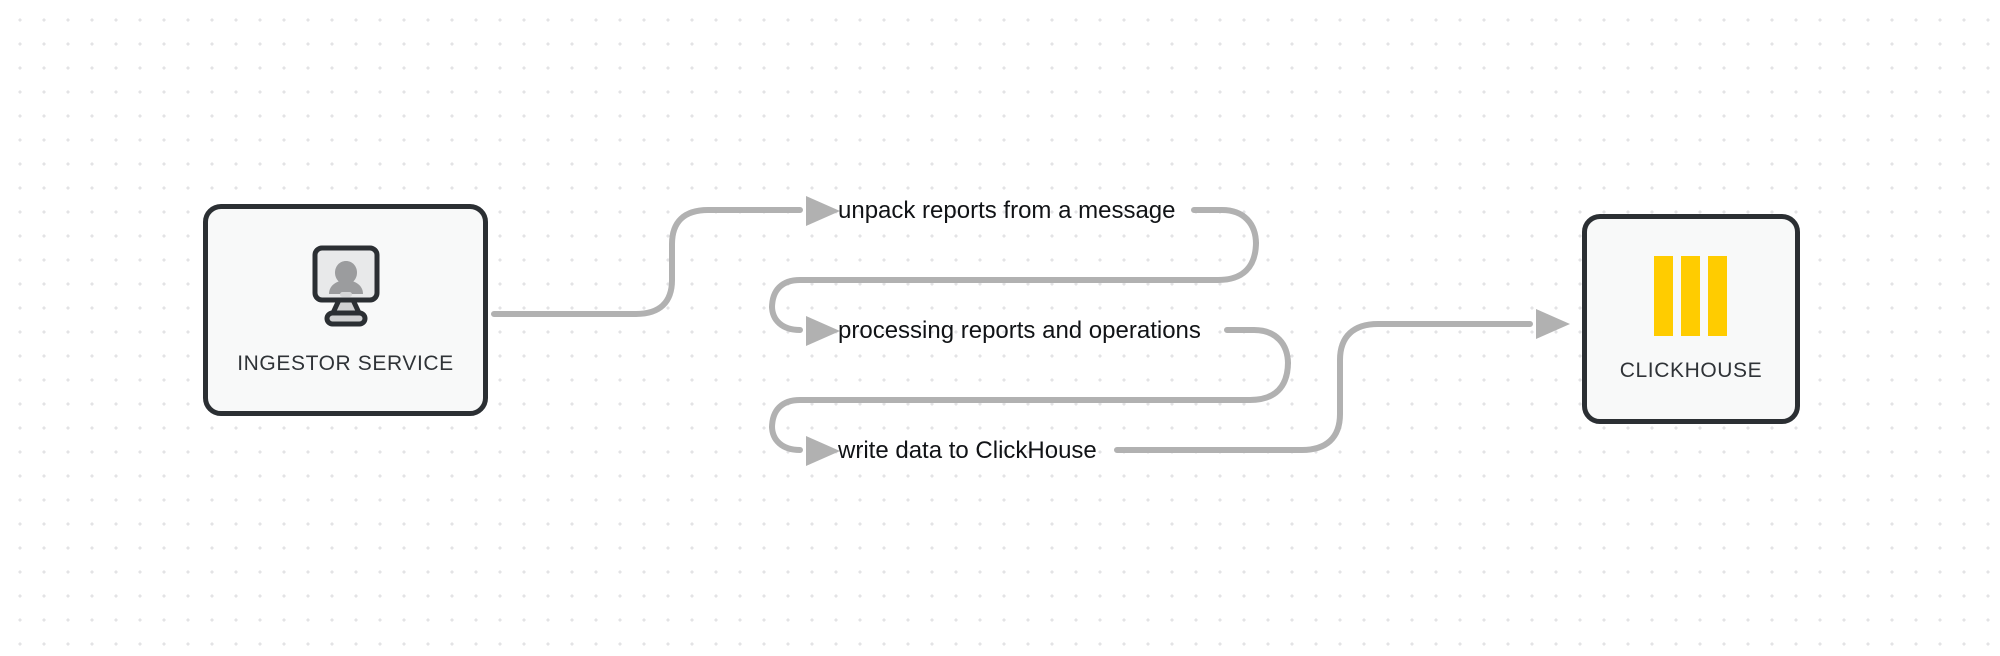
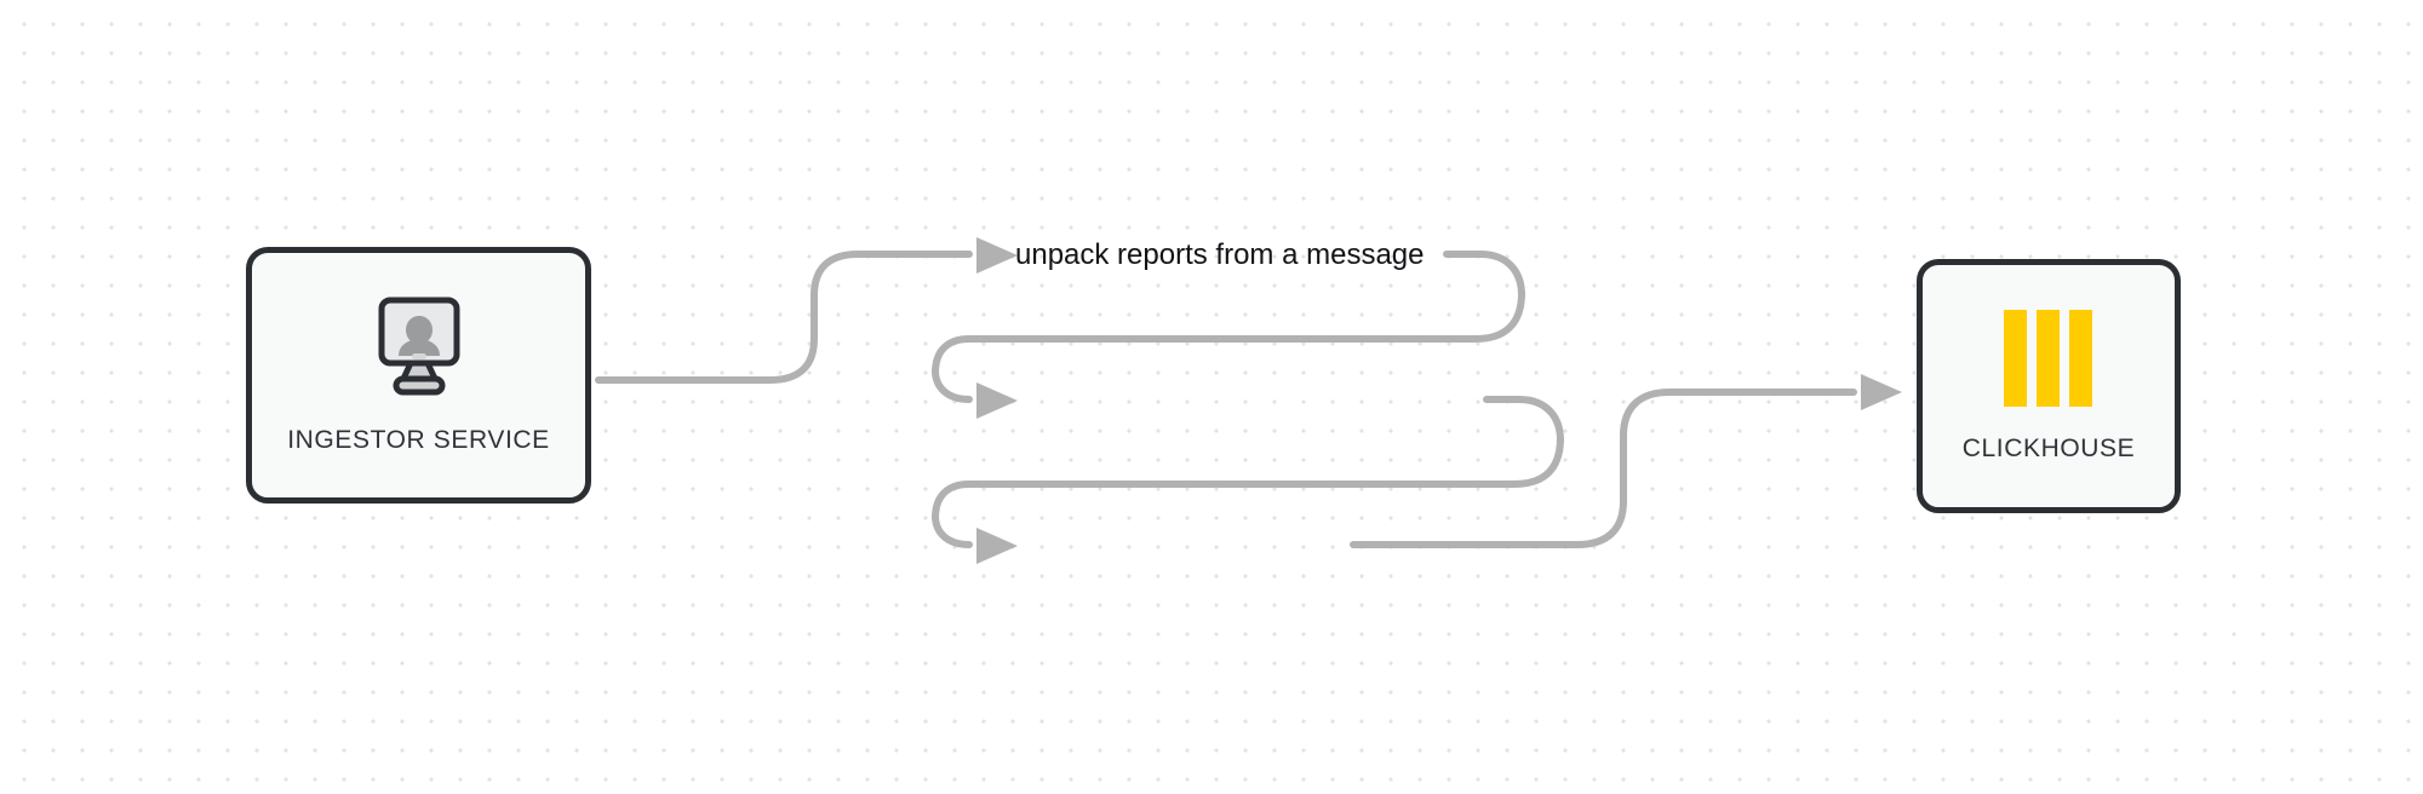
  INGESTOR SERVICE
  CLICKHOUSE
  unpack reports from a message
- processing reports and operations
- write data to ClickHouse
